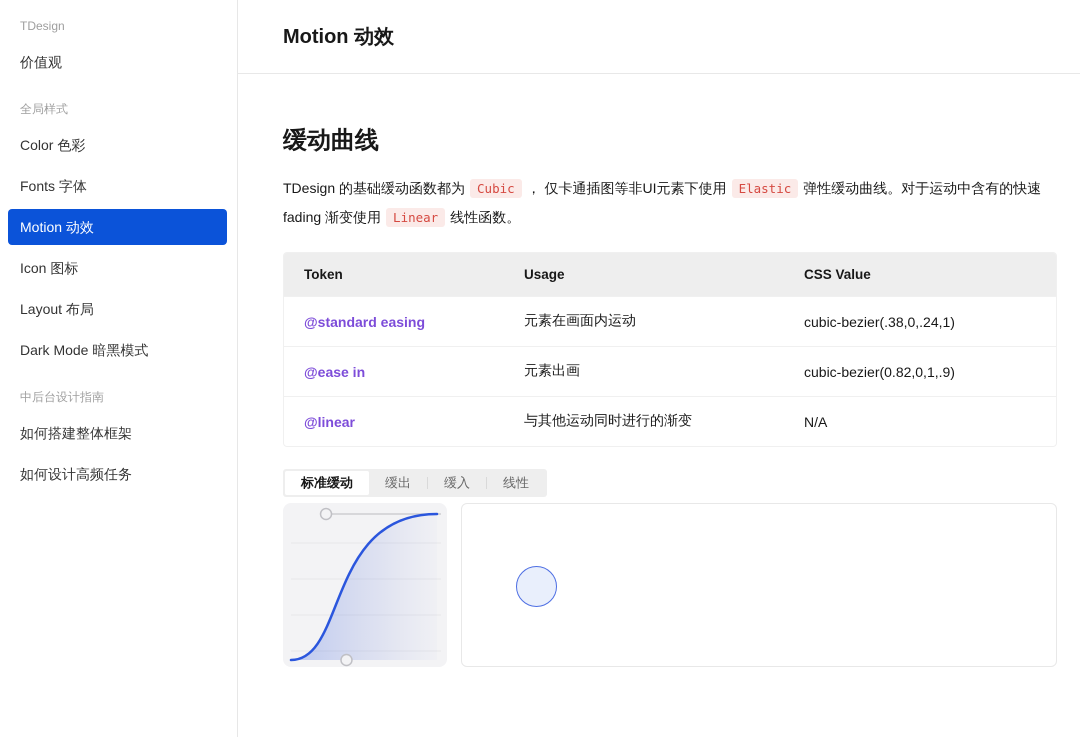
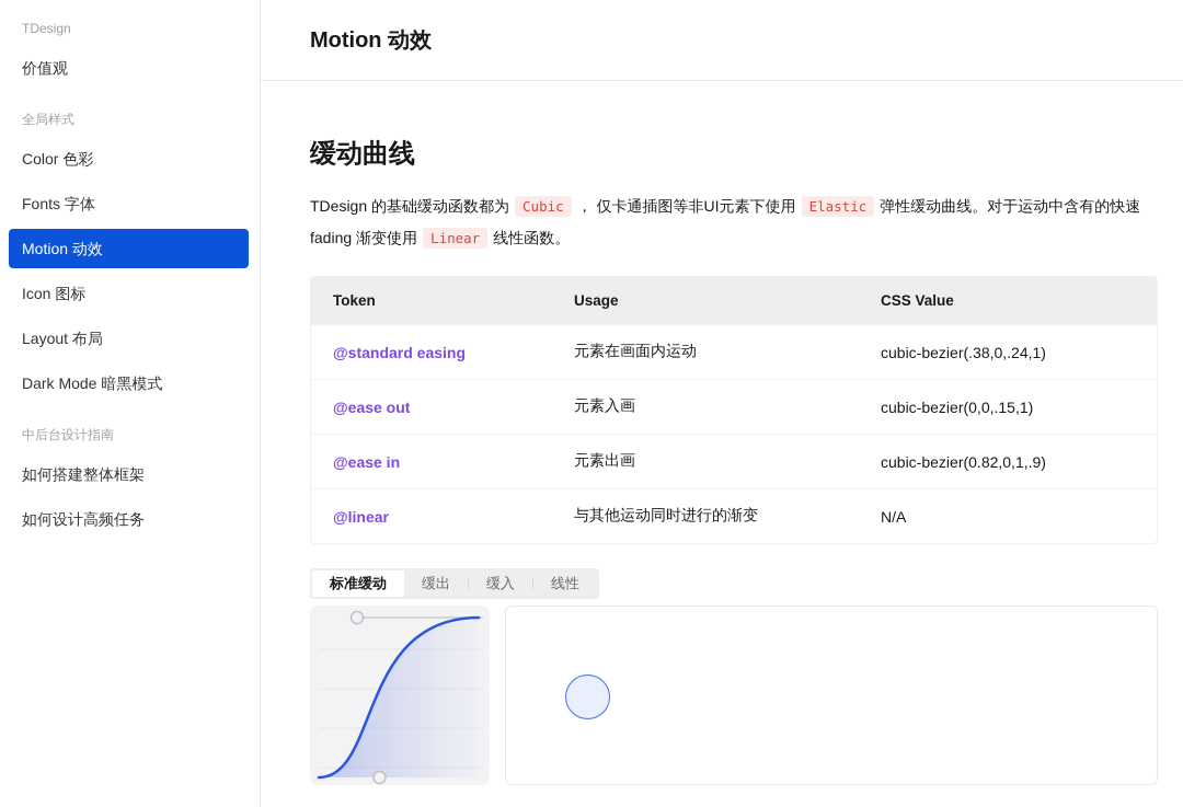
  TDesign
  价值观
  全局样式
  Color 色彩
  Fonts 字体
  Motion 动效
  Icon 图标
  Layout 布局
  Dark Mode 暗黑模式
  中后台设计指南
  如何搭建整体框架
  如何设计高频任务
  Motion 动效
  缓动曲线
  TDesign 的基础缓动函数都为 Cubic ， 仅卡通插图等非UI元素下使用 Elastic 弹性缓动曲线。对于运动中含有的快速 fading 渐变使用 Linear 线性函数。
  Token	Usage	CSS Value
  @standard easing	元素在画面内运动	cubic-bezier(.38,0,.24,1)
+ @ease out	元素入画	cubic-bezier(0,0,.15,1)
  @ease in	元素出画	cubic-bezier(0.82,0,1,.9)
  @linear	与其他运动同时进行的渐变	N/A
  标准缓动
  缓出
  缓入
  线性
